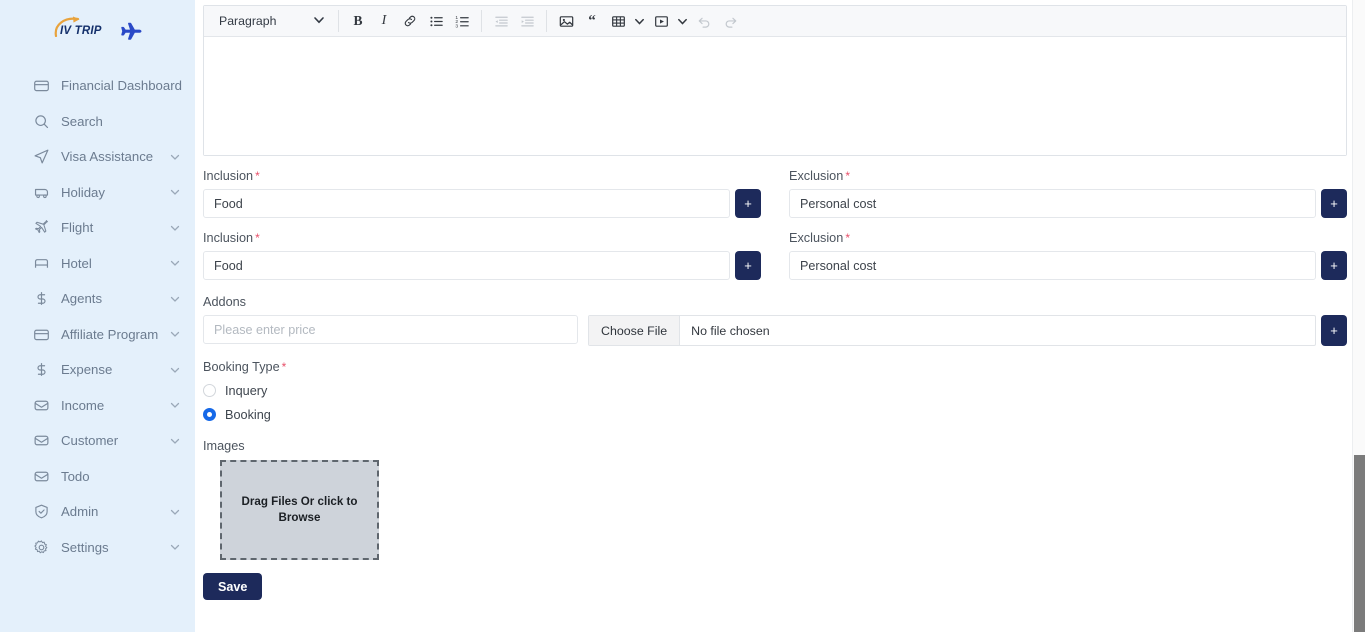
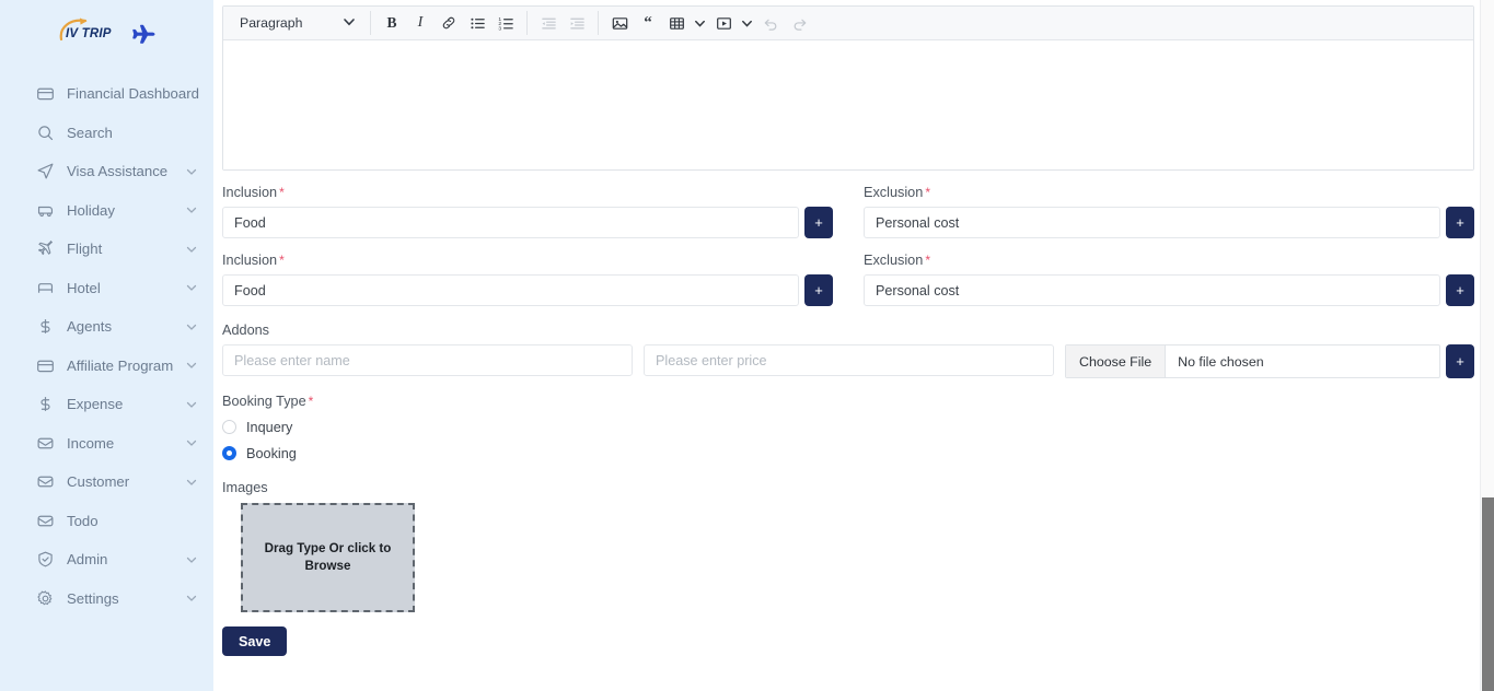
  IV TRIP
  Financial Dashboard
  Search
  Visa Assistance
  Holiday
  Flight
  Hotel
  Agents
  Affiliate Program
  Expense
  Income
  Customer
  Todo
  Admin
  Settings
  Paragraph
  B
  I
  “
  Inclusion *
  Food
  +
  Exclusion *
  Personal cost
  +
  Inclusion *
  Food
  +
  Exclusion *
  Personal cost
  +
  Addons
+ Please enter name
  Please enter price
  Choose File
  No file chosen
  +
  Booking Type *
  Inquery
  Booking
  Images
- Drag Files Or click to Browse
+ Drag Type Or click to Browse
  Save
